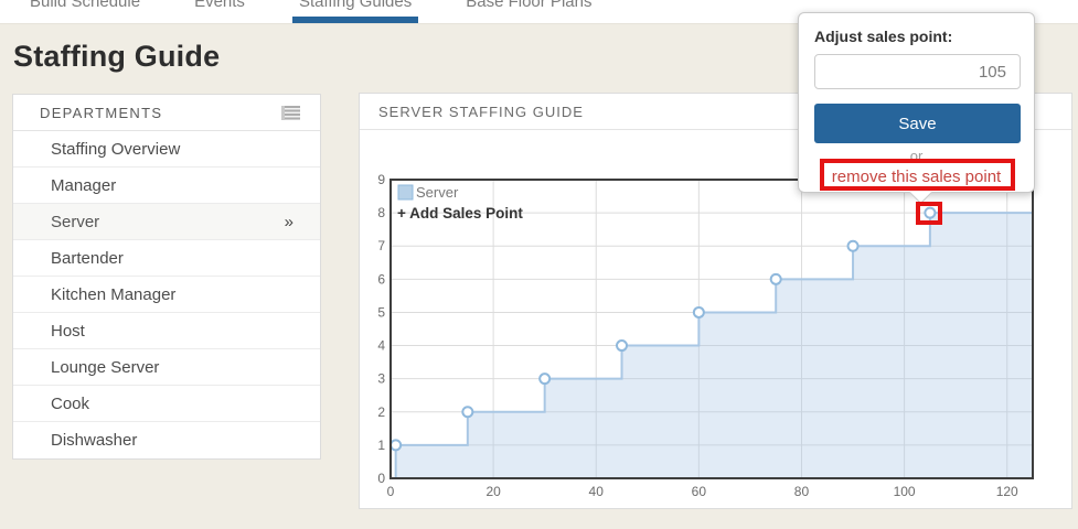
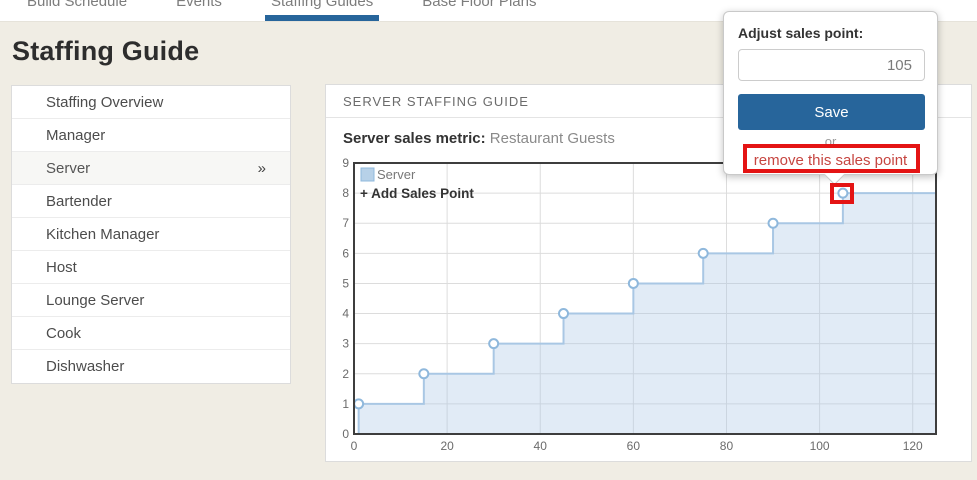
  Build Schedule
  Events
  Staffing Guides
  Base Floor Plans
  Staffing Guide
- DEPARTMENTS
  Staffing Overview
  Manager
  Server
  »
  Bartender
  Kitchen Manager
  Host
  Lounge Server
  Cook
  Dishwasher
  SERVER STAFFING GUIDE
+ Server sales metric: Restaurant Guests
  0
  20
  40
  60
  80
  100
  120
  0
  1
  2
  3
  4
  5
  6
  7
  8
  9
  Server
  + Add Sales Point
  Adjust sales point:
  105
  Save
  or
  remove this sales point
